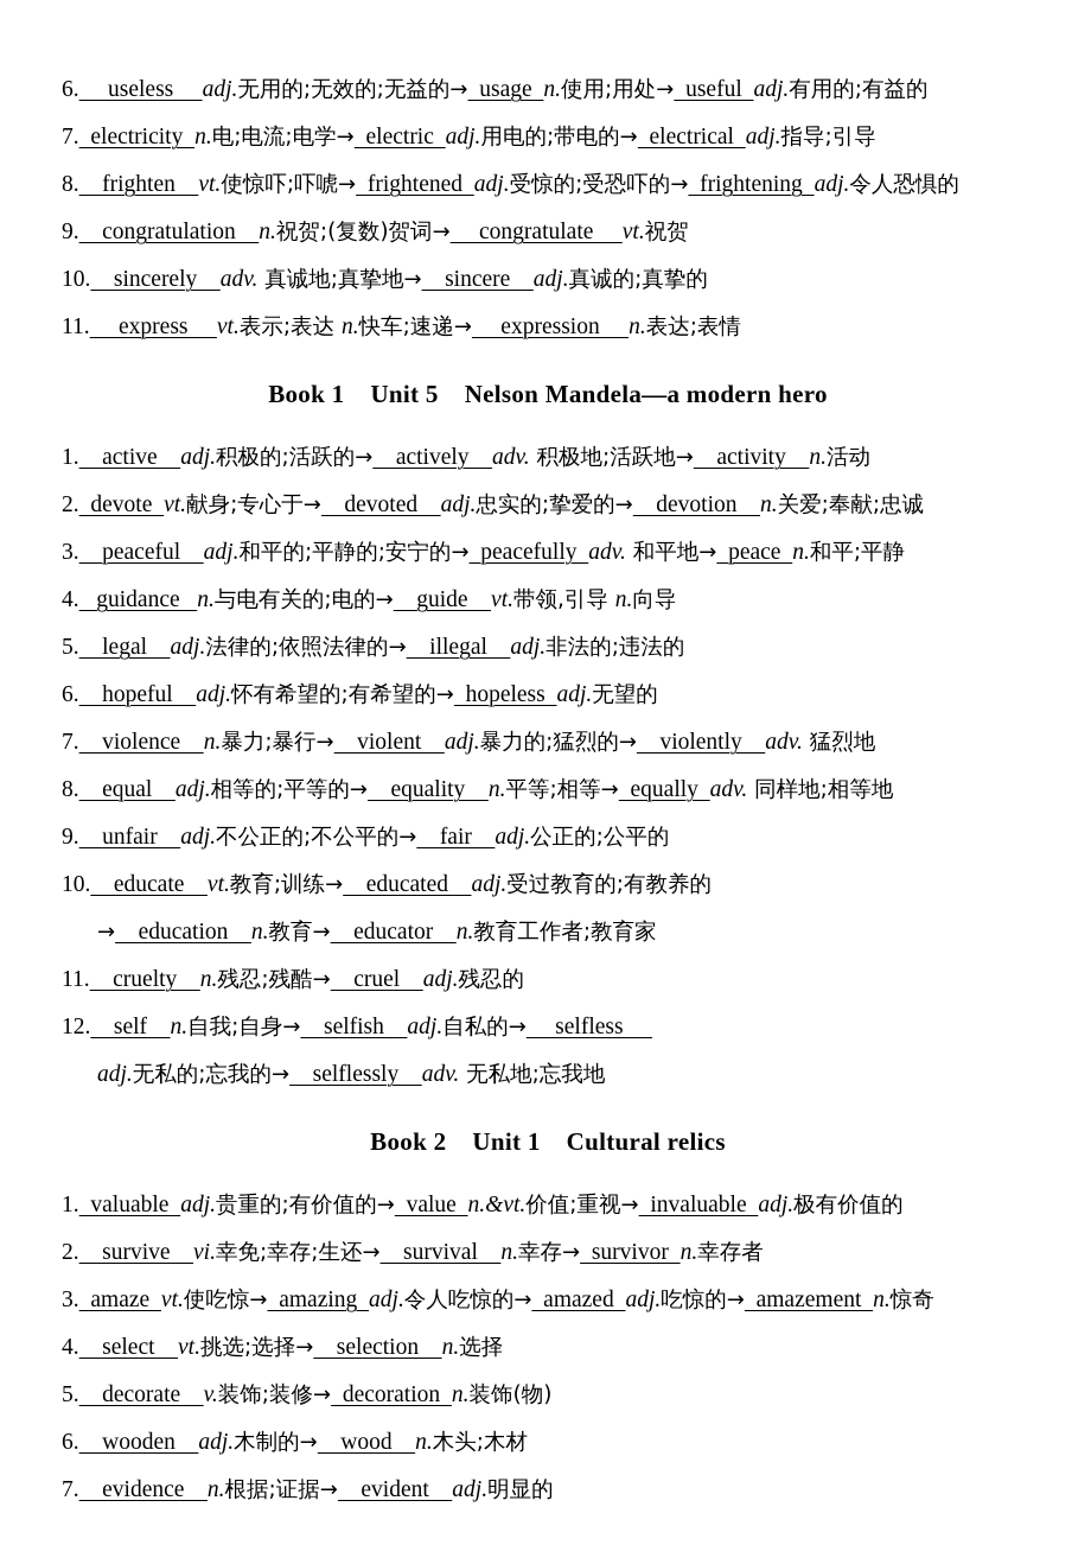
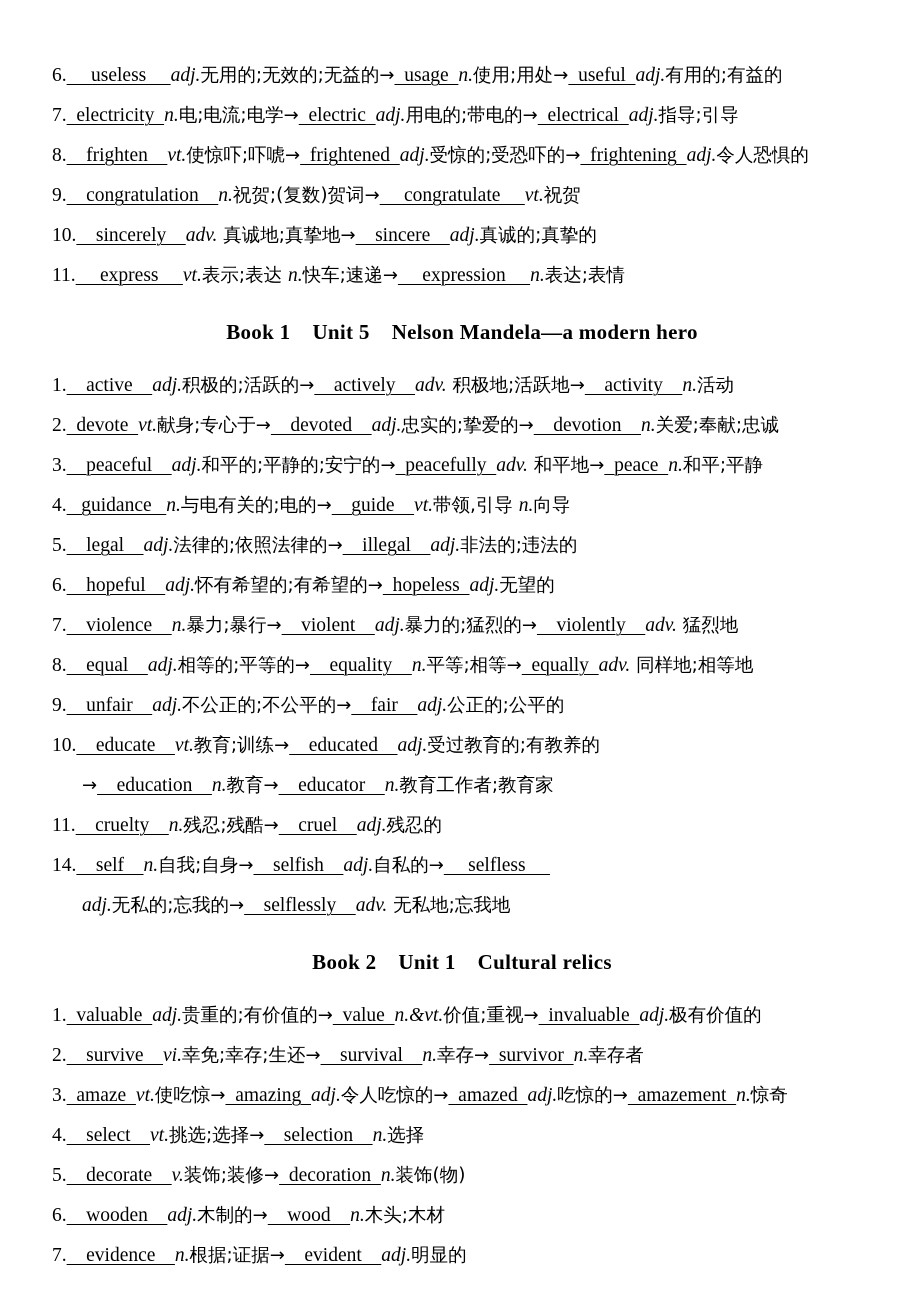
  6. useless adj.无用的;无效的;无益的→ usage n.使用;用处→ useful adj.有用的;有益的
  7. electricity n.电;电流;电学→ electric adj.用电的;带电的→ electrical adj.指导;引导
  8. frighten vt.使惊吓;吓唬→ frightened adj.受惊的;受恐吓的→ frightening adj.令人恐惧的
  9. congratulation n.祝贺;(复数)贺词→ congratulate vt.祝贺
  10. sincerely adv. 真诚地;真挚地→ sincere adj.真诚的;真挚的
  11. express vt.表示;表达 n.快车;速递→ expression n.表达;表情
  Book 1 Unit 5 Nelson Mandela—a modern hero
  1. active adj.积极的;活跃的→ actively adv. 积极地;活跃地→ activity n.活动
  2. devote vt.献身;专心于→ devoted adj.忠实的;挚爱的→ devotion n.关爱;奉献;忠诚
  3. peaceful adj.和平的;平静的;安宁的→ peacefully adv. 和平地→ peace n.和平;平静
  4. guidance n.与电有关的;电的→ guide vt.带领,引导 n.向导
  5. legal adj.法律的;依照法律的→ illegal adj.非法的;违法的
  6. hopeful adj.怀有希望的;有希望的→ hopeless adj.无望的
  7. violence n.暴力;暴行→ violent adj.暴力的;猛烈的→ violently adv. 猛烈地
  8. equal adj.相等的;平等的→ equality n.平等;相等→ equally adv. 同样地;相等地
  9. unfair adj.不公正的;不公平的→ fair adj.公正的;公平的
  10. educate vt.教育;训练→ educated adj.受过教育的;有教养的
  → education n.教育→ educator n.教育工作者;教育家
  11. cruelty n.残忍;残酷→ cruel adj.残忍的
- 12. self n.自我;自身→ selfish adj.自私的→ selfless
+ 14. self n.自我;自身→ selfish adj.自私的→ selfless
  adj.无私的;忘我的→ selflessly adv. 无私地;忘我地
  Book 2 Unit 1 Cultural relics
  1. valuable adj.贵重的;有价值的→ value n.&vt.价值;重视→ invaluable adj.极有价值的
  2. survive vi.幸免;幸存;生还→ survival n.幸存→ survivor n.幸存者
  3. amaze vt.使吃惊→ amazing adj.令人吃惊的→ amazed adj.吃惊的→ amazement n.惊奇
  4. select vt.挑选;选择→ selection n.选择
  5. decorate v.装饰;装修→ decoration n.装饰(物)
  6. wooden adj.木制的→ wood n.木头;木材
  7. evidence n.根据;证据→ evident adj.明显的
